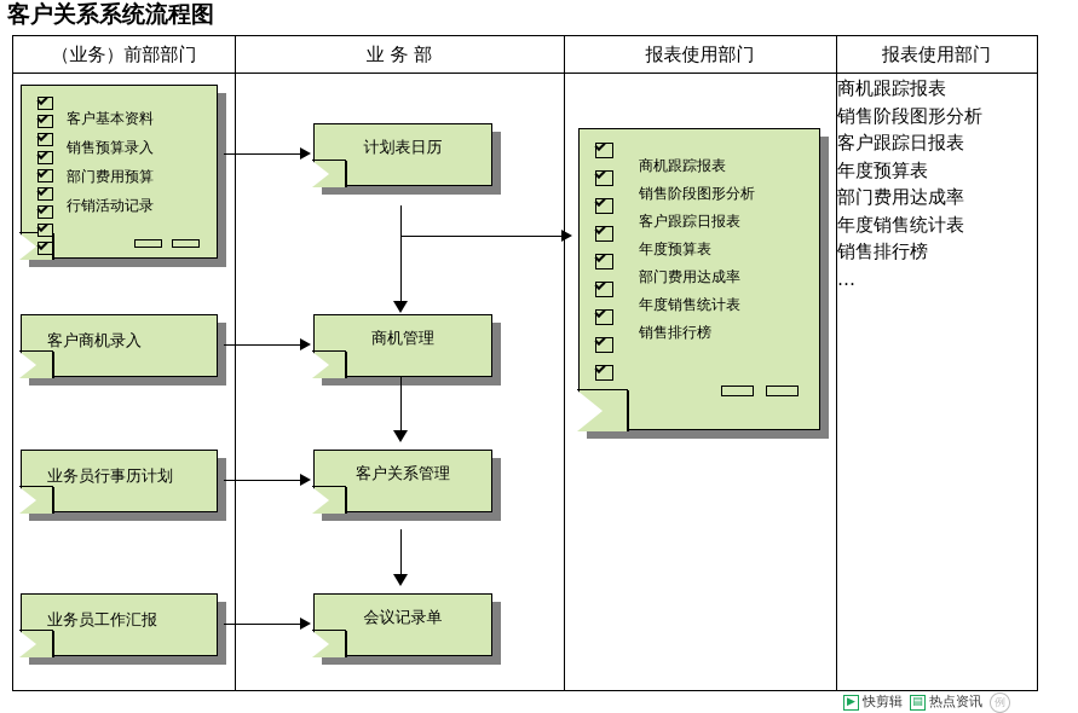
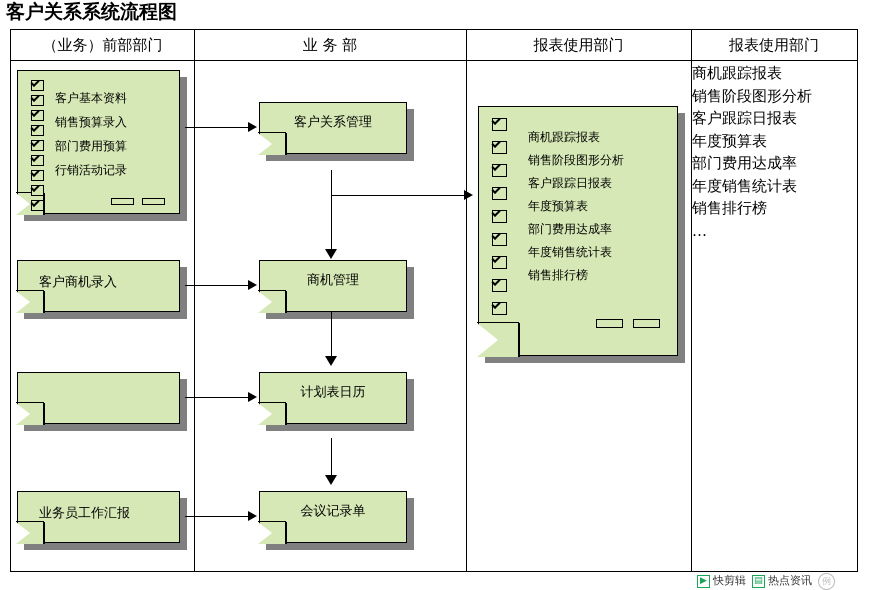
  客户关系系统流程图
  （业务）前部部门
  业 务 部
  报表使用部门
  报表使用部门
  客户基本资料
  销售预算录入
  部门费用预算
  行销活动记录
  客户商机录入
- 业务员行事历计划
  业务员工作汇报
- 计划表日历
+ 客户关系管理
  商机管理
- 客户关系管理
+ 计划表日历
  会议记录单
  商机跟踪报表
  销售阶段图形分析
  客户跟踪日报表
  年度预算表
  部门费用达成率
  年度销售统计表
  销售排行榜
  商机跟踪报表
  销售阶段图形分析
  客户跟踪日报表
  年度预算表
  部门费用达成率
  年度销售统计表
  销售排行榜
  …
  ▶
  快剪辑
  ▤
  热点资讯
  例
